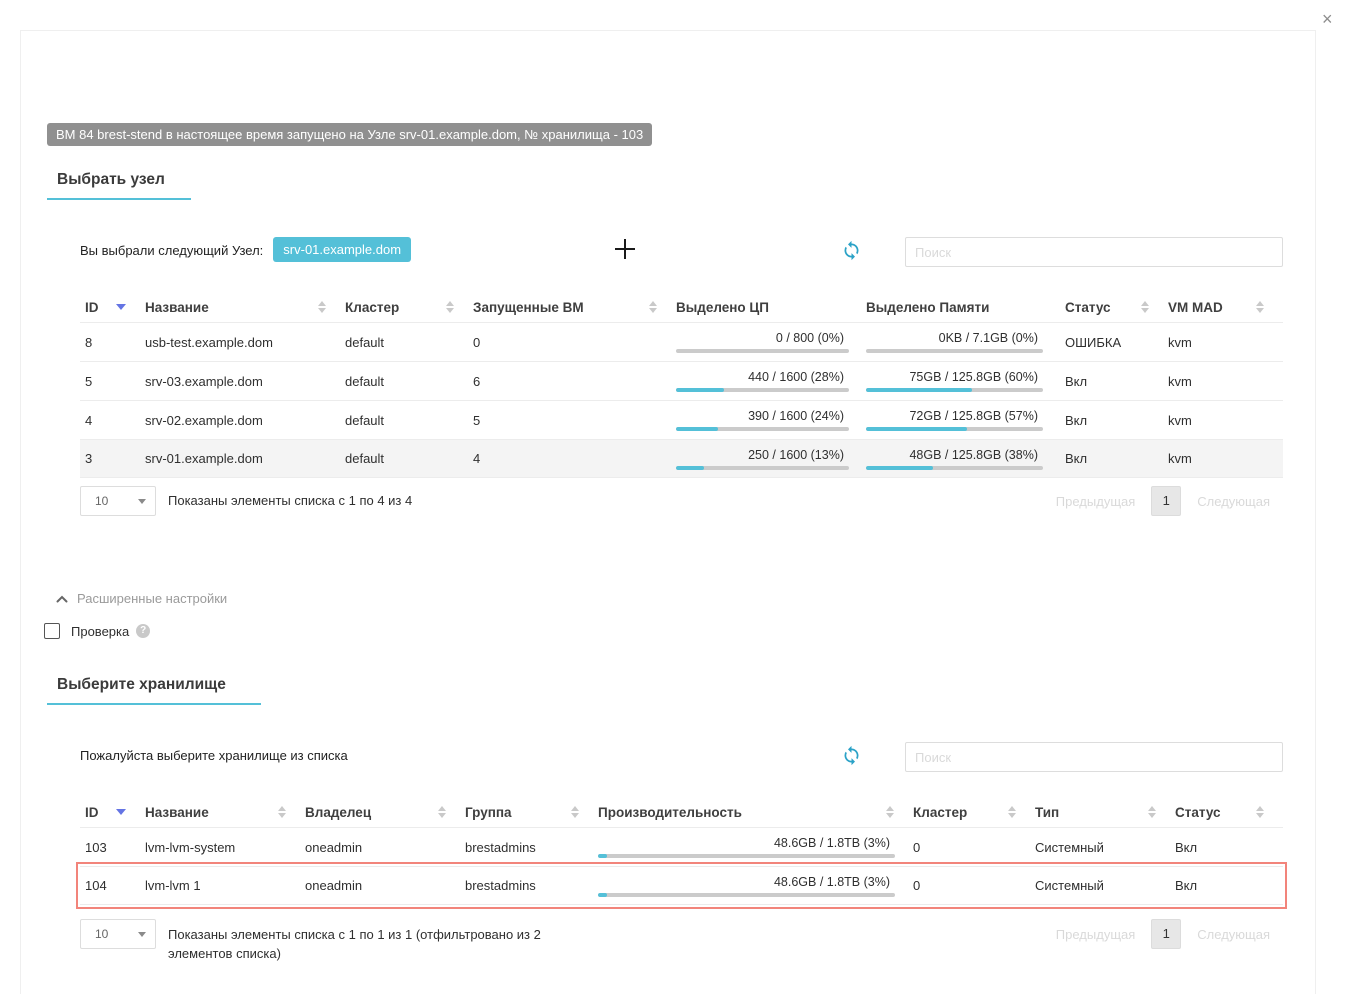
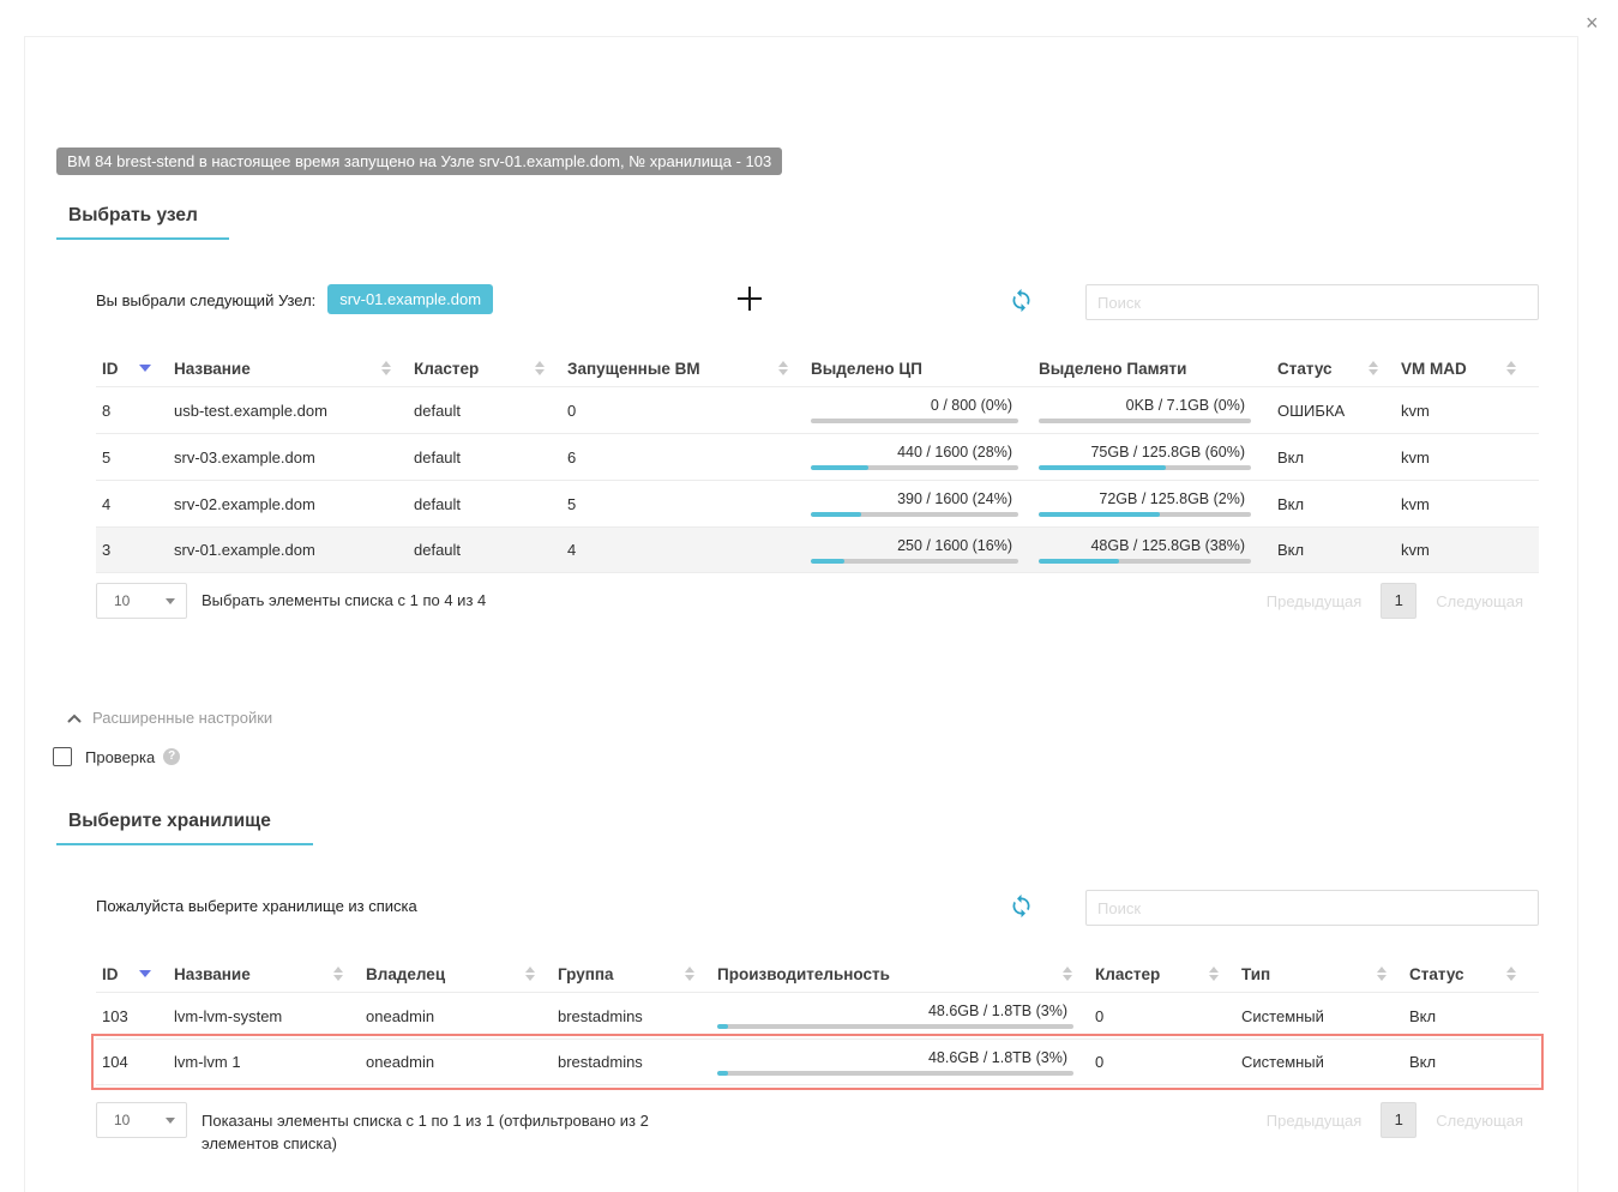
  ×
  ВМ 84 brest-stend в настоящее время запущено на Узле srv-01.example.dom, № хранилища - 103
  Выбрать узел
  Вы выбрали следующий Узел: srv-01.example.dom
  Поиск
  ID
  Название
  Кластер
  Запущенные ВМ
  Выделено ЦП
  Выделено Памяти
  Статус
  VM MAD
  8
  usb-test.example.dom
  default
  0
  0 / 800 (0%)
  0KB / 7.1GB (0%)
  ОШИБКА
  kvm
  5
  srv-03.example.dom
  default
  6
  440 / 1600 (28%)
  75GB / 125.8GB (60%)
  Вкл
  kvm
  4
  srv-02.example.dom
  default
  5
  390 / 1600 (24%)
- 72GB / 125.8GB (57%)
+ 72GB / 125.8GB (2%)
  Вкл
  kvm
  3
  srv-01.example.dom
  default
  4
- 250 / 1600 (13%)
+ 250 / 1600 (16%)
  48GB / 125.8GB (38%)
  Вкл
  kvm
  10
- Показаны элементы списка с 1 по 4 из 4
+ Выбрать элементы списка с 1 по 4 из 4
  Предыдущая
  1
  Следующая
  Расширенные настройки
  Проверка
  ?
  Выберите хранилище
  Пожалуйста выберите хранилище из списка
  Поиск
  ID
  Название
  Владелец
  Группа
  Производительность
  Кластер
  Тип
  Статус
  103
  lvm-lvm-system
  oneadmin
  brestadmins
  48.6GB / 1.8TB (3%)
  0
  Системный
  Вкл
  104
  lvm-lvm 1
  oneadmin
  brestadmins
  48.6GB / 1.8TB (3%)
  0
  Системный
  Вкл
  10
  Показаны элементы списка с 1 по 1 из 1 (отфильтровано из 2 элементов списка)
  Предыдущая
  1
  Следующая
